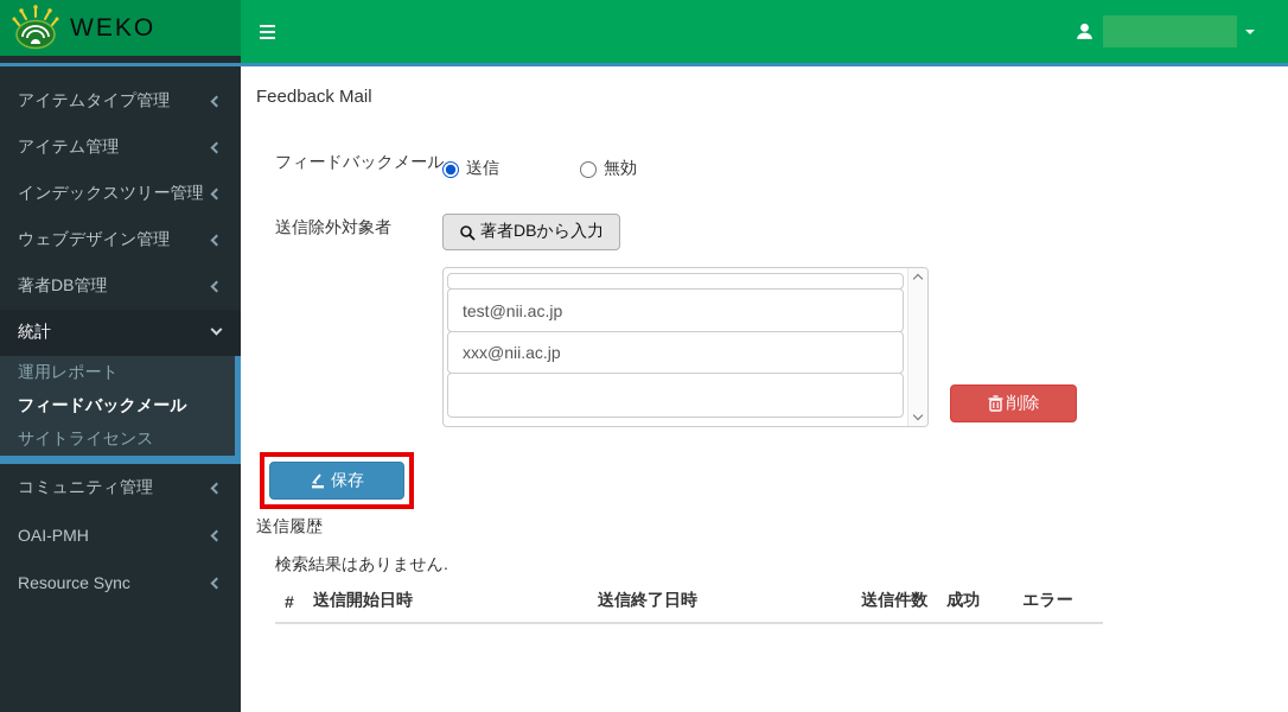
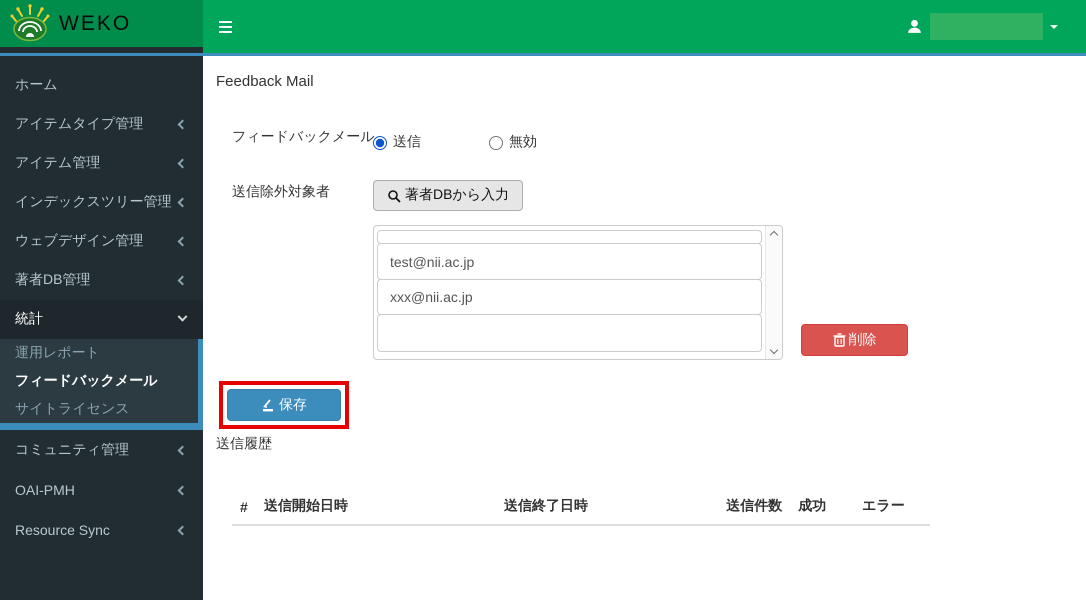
  WEKO
+ ホーム
  アイテムタイプ管理
  アイテム管理
  インデックスツリー管理
  ウェブデザイン管理
  著者DB管理
  統計
  運用レポート
  フィードバックメール
  サイトライセンス
  コミュニティ管理
  OAI-PMH
  Resource Sync
  Feedback Mail
  フィードバックメール
  送信
  無効
  送信除外対象者
  著者DBから入力
  test@nii.ac.jp
  xxx@nii.ac.jp
  削除
  保存
  送信履歴
- 検索結果はありません.
  #	送信開始日時	送信終了日時	送信件数	成功	エラー
